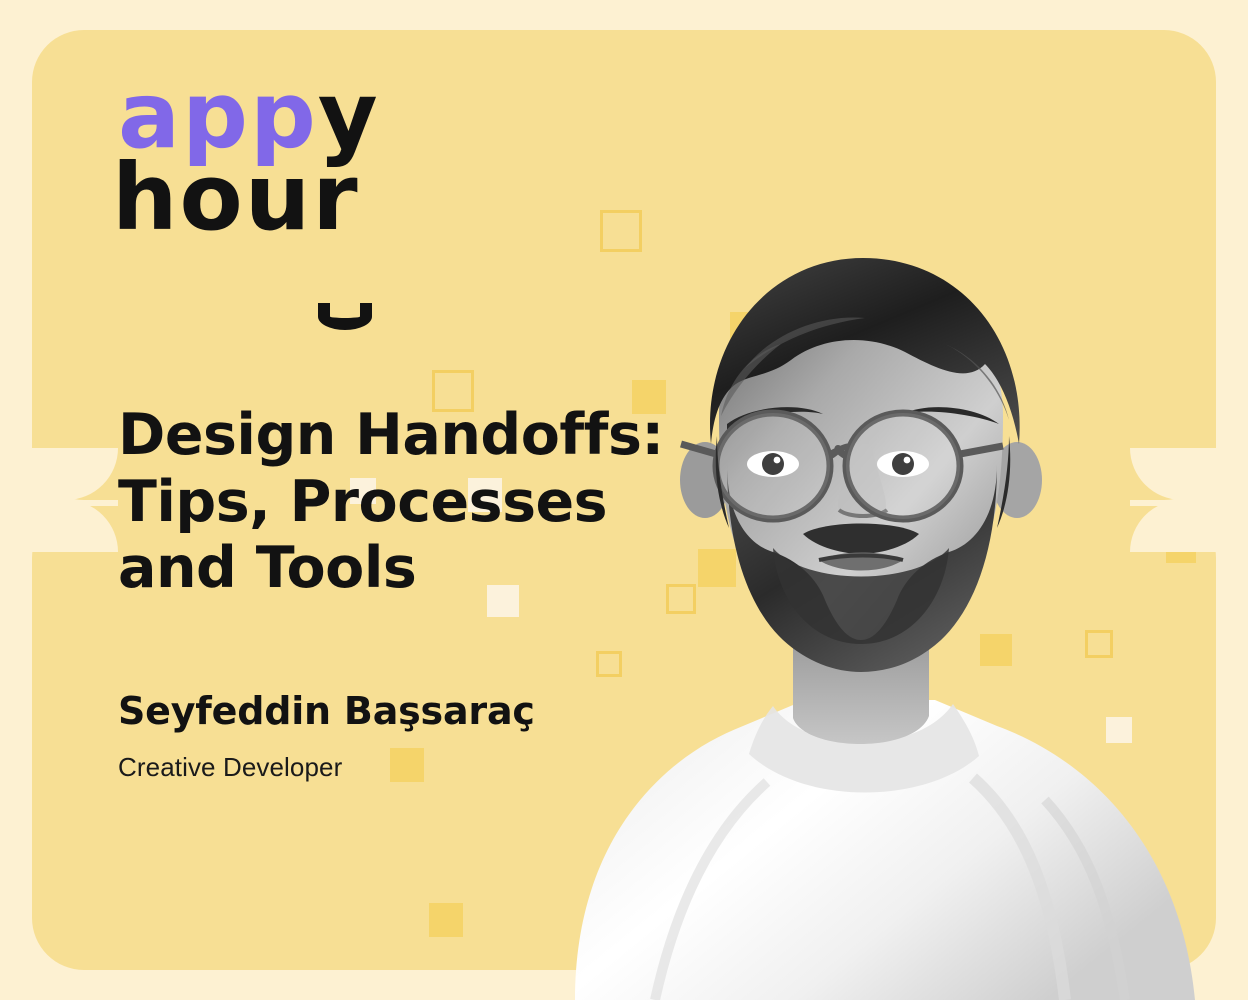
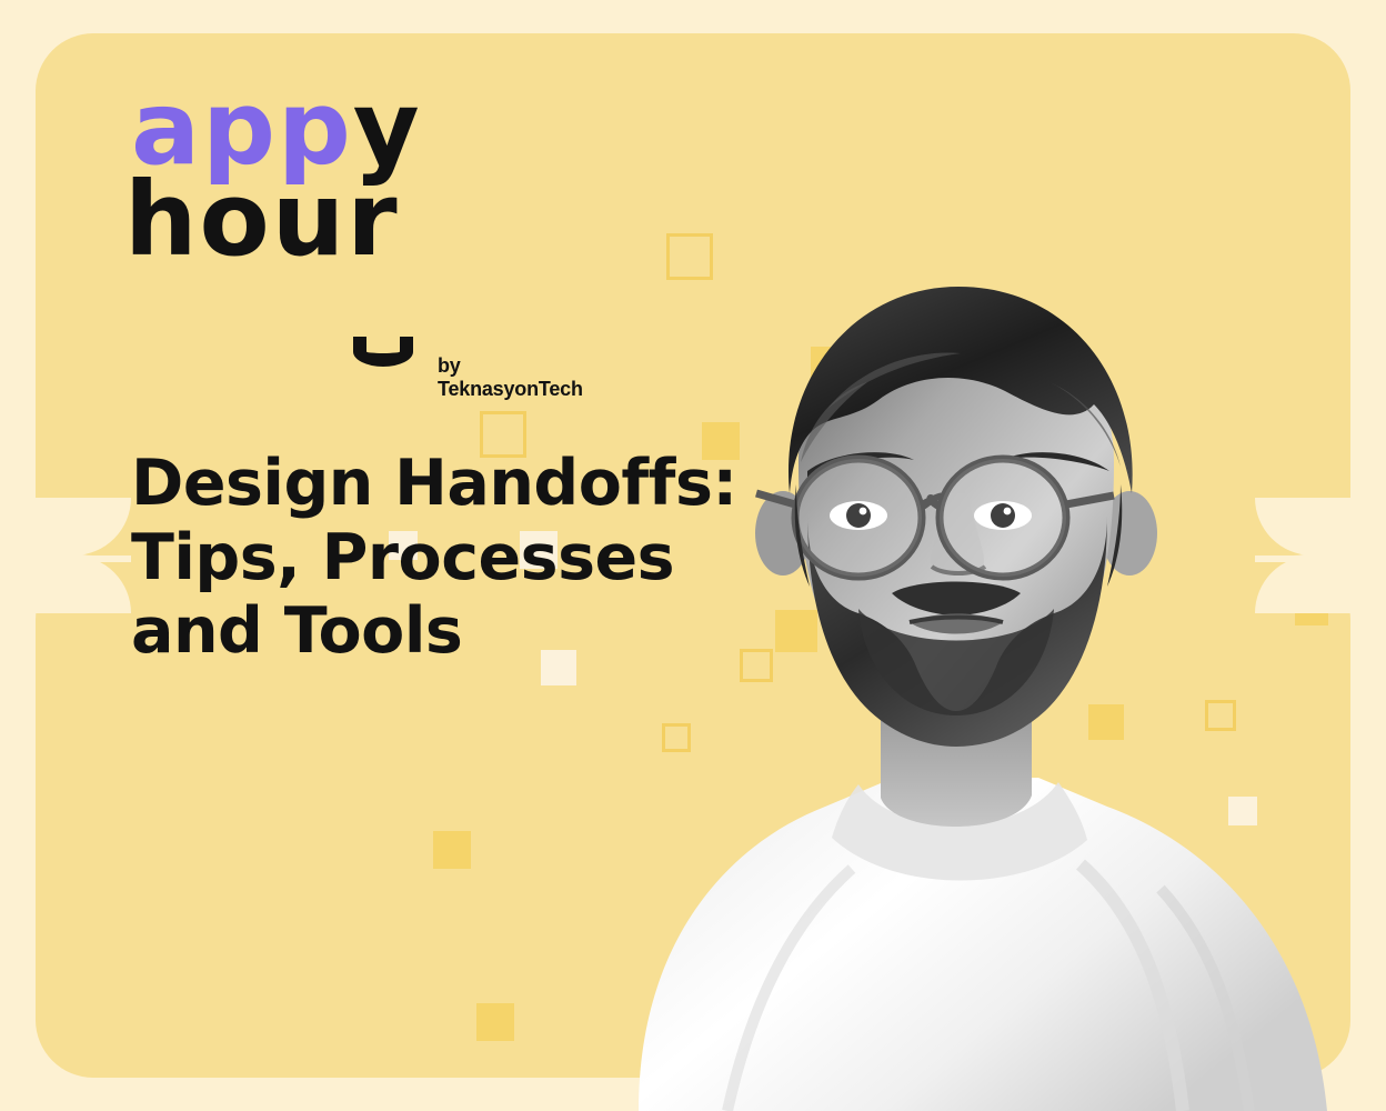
  appy
  hour
+ by TeknasyonTech
  Design Handoffs:
  Tips, Processes
  and Tools
- Seyfeddin Başsaraç
- Creative Developer
